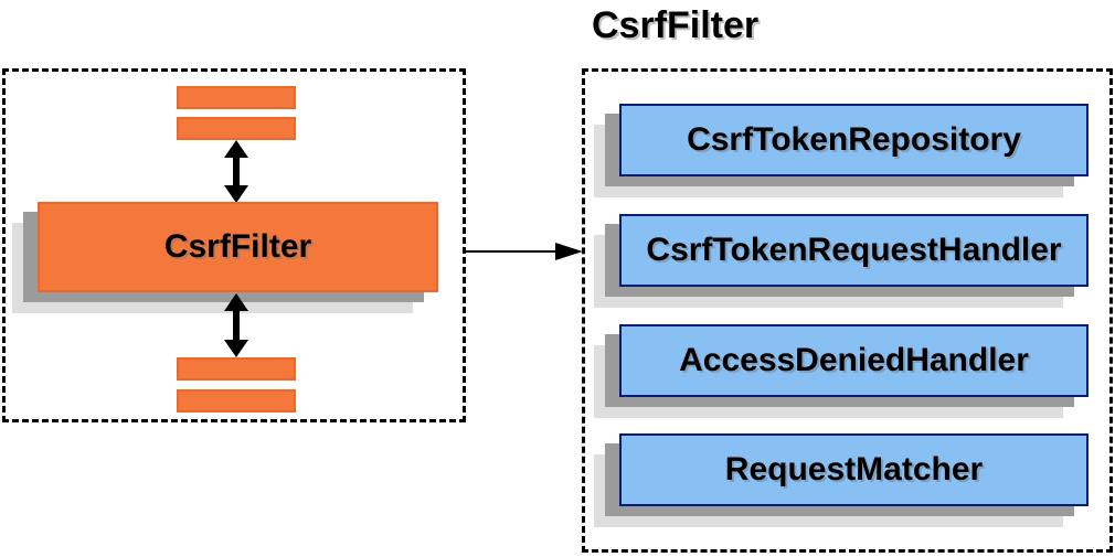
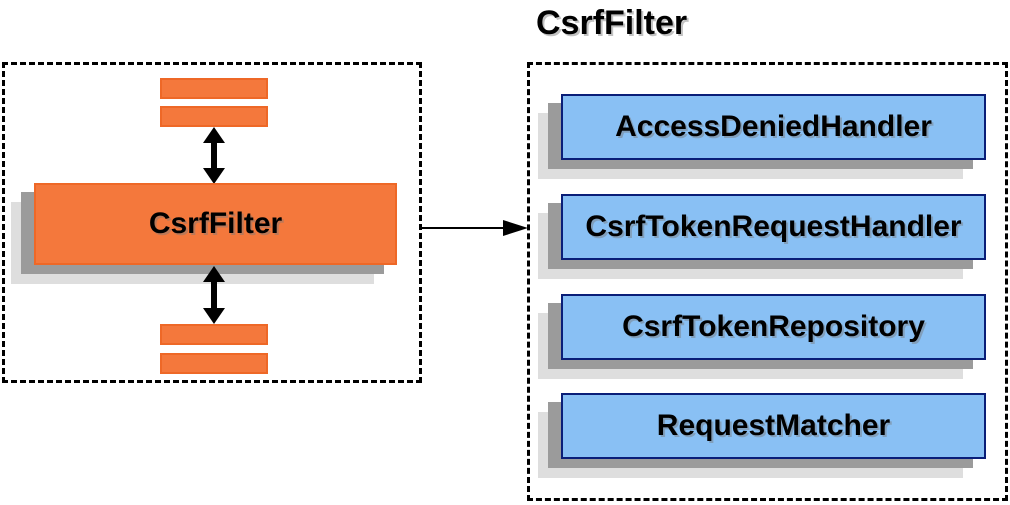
  CsrfFilter
  CsrfFilter
- CsrfTokenRepository
+ AccessDeniedHandler
  CsrfTokenRequestHandler
- AccessDeniedHandler
+ CsrfTokenRepository
  RequestMatcher
